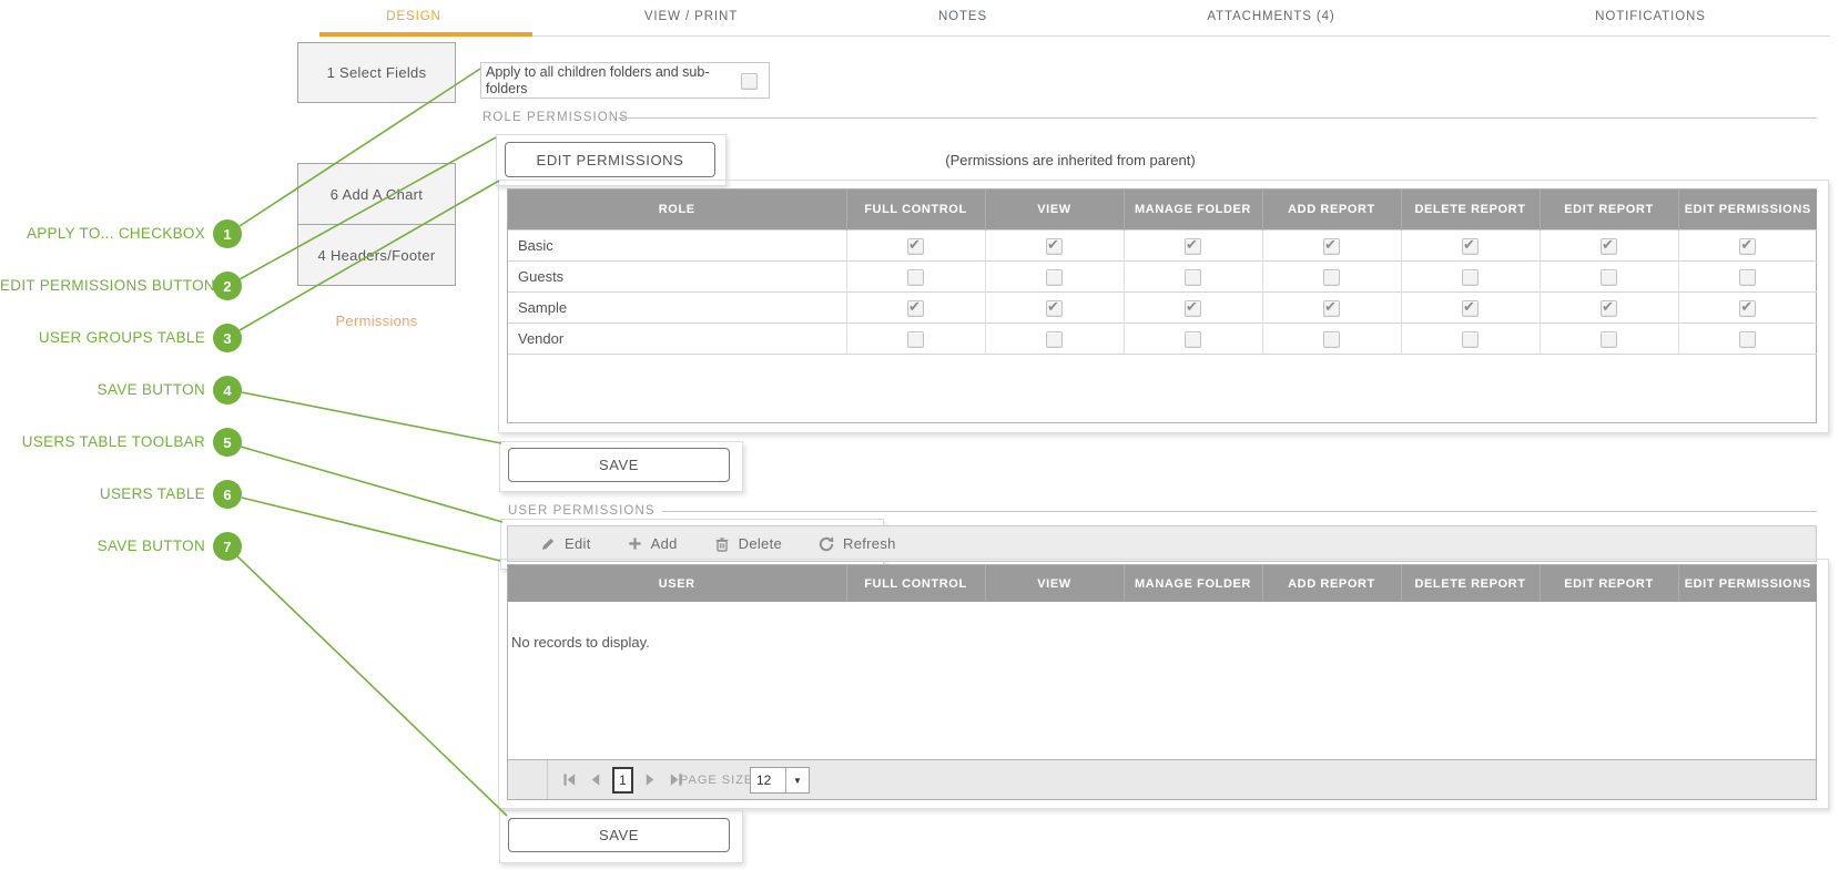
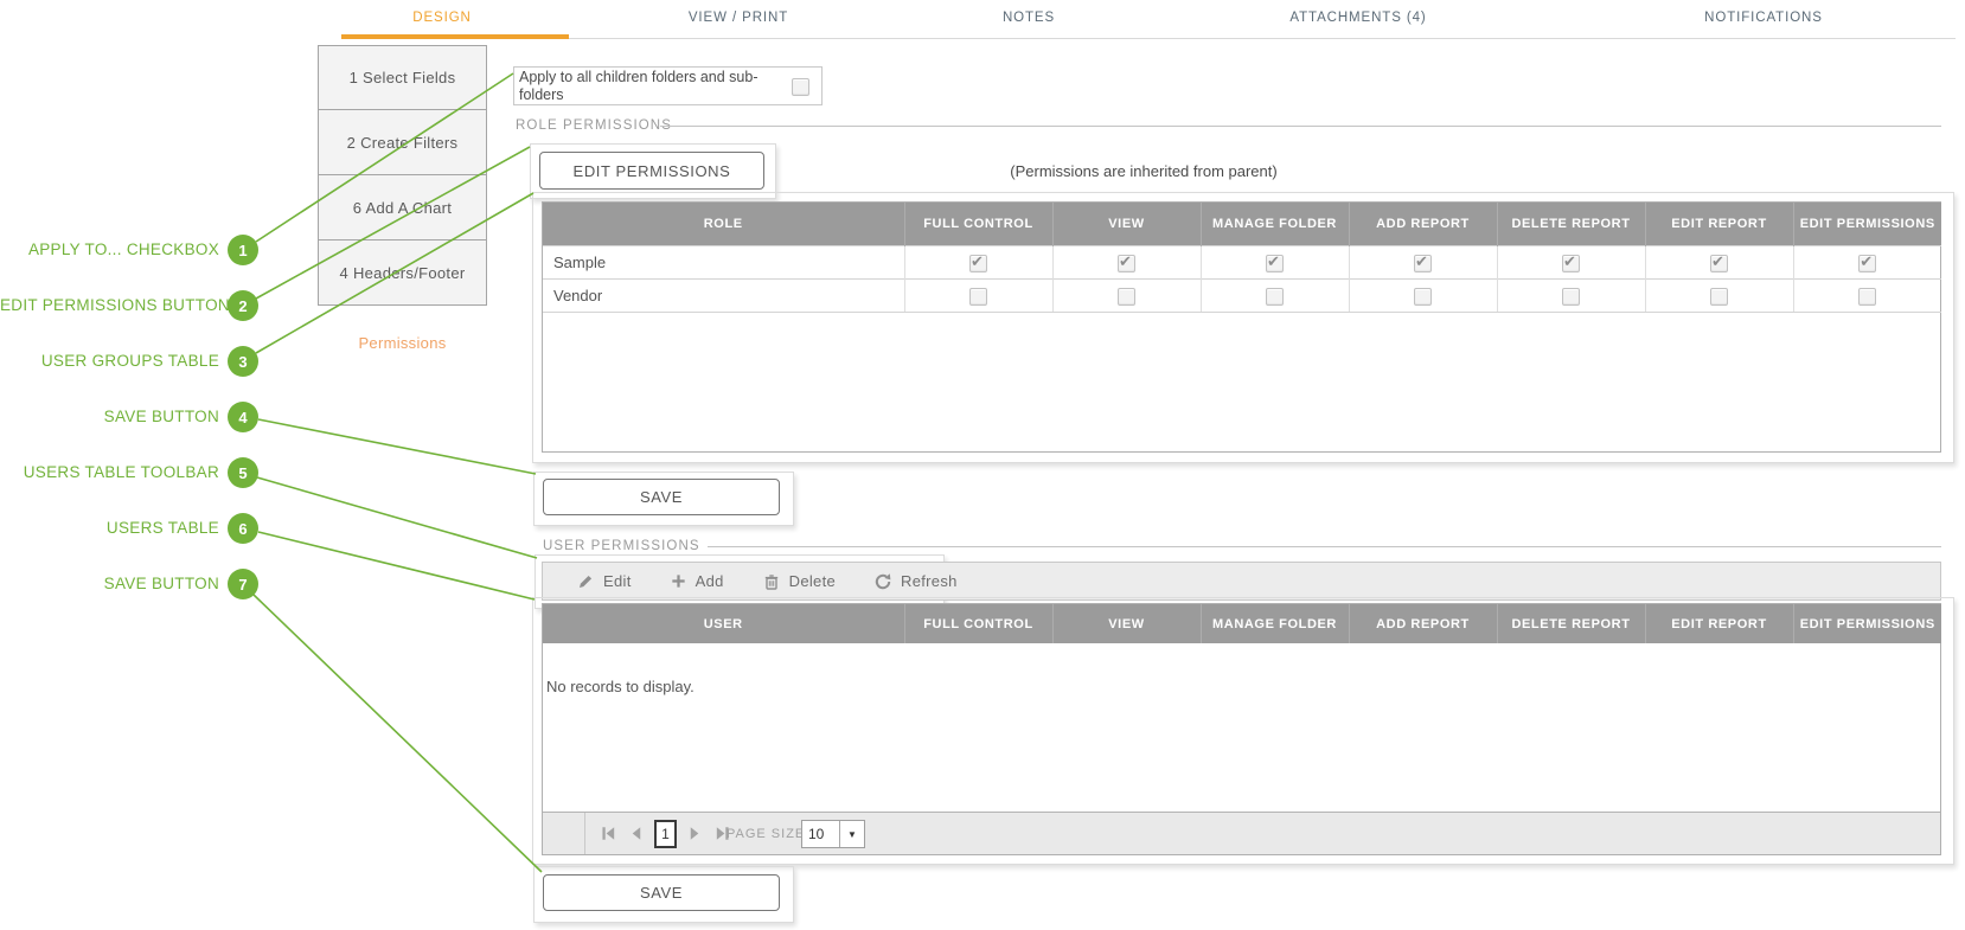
  DESIGN
  VIEW / PRINT
  NOTES
  ATTACHMENTS (4)
  NOTIFICATIONS
  1 Select Fields
+ 2 Create Filters
  6 Add A Chart
  4 Headrs/Footer
  Permissions
  Apply to all children folders and sub-folders
  ROLE PERMISSION
  EDIT PERMISSIONS
  (Permissions are inherited from parent)
  ROLE	FULL CONTROL	VIEW	MANAGE FOLDER	ADD REPORT	DELETE REPORT	EDIT REPORT	EDIT PERMISSIONS
- Basic
- Guests
  Sample
  Vendor
  SAVE
  USER PERMISSIONS
  Edit
  Add
  Delete
  Refresh
  USER	FULL CONTROL	VIEW	MANAGE FOLDER	ADD REPORT	DELETE REPORT	EDIT REPORT	EDIT PERMISSIONS
  No records to display.
  1
  PAGE SIZ
- 12
+ 10
  ▼
  SAVE
  APPLY TO... CHECKBOX
  EDIT PERMISSIONS BUTTON
  USER GROUPS TABLE
  SAVE BUTTON
  USERS TABLE TOOLBAR
  USERS TABLE
  SAVE BUTTON
  1
  2
  3
  4
  5
  6
  7
